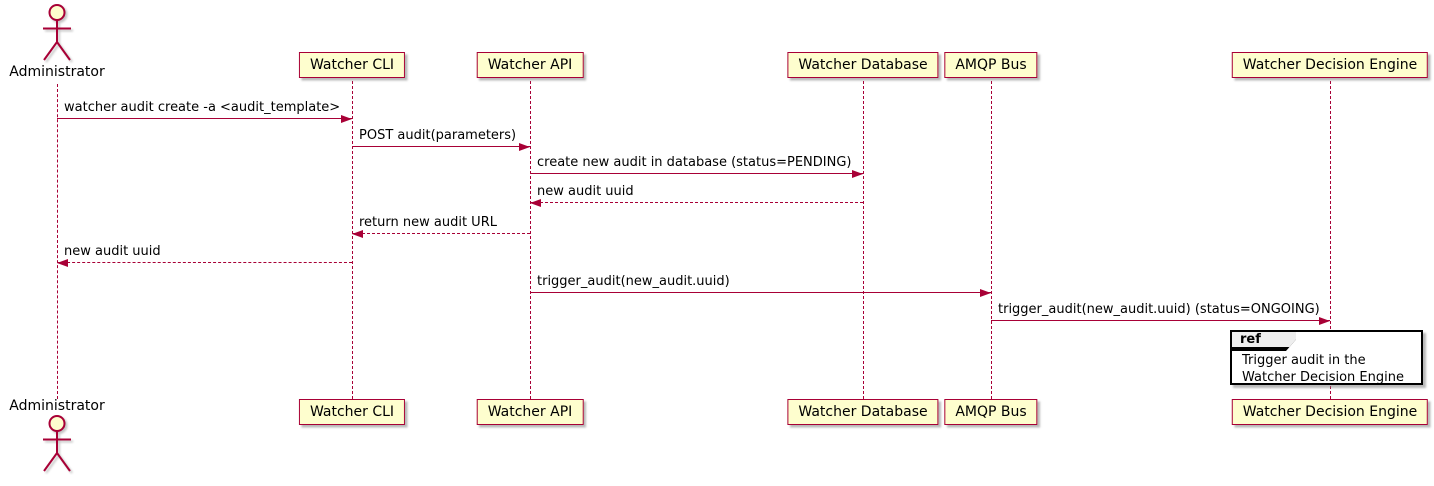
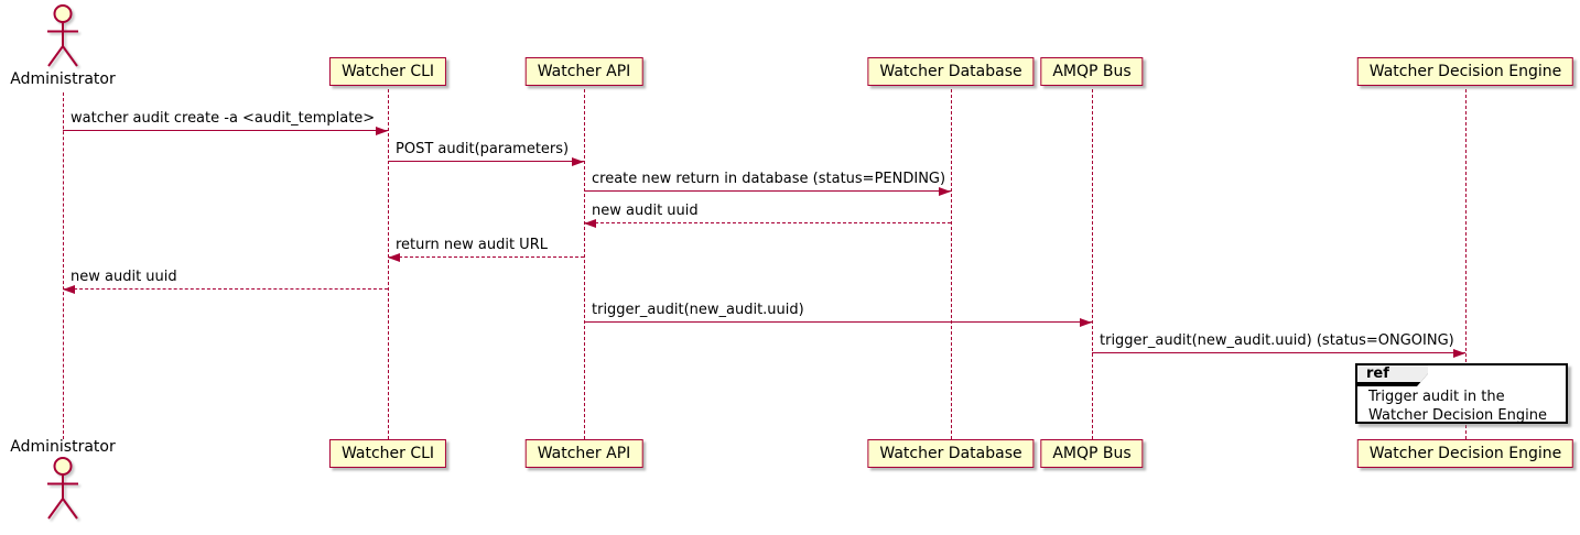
  Administrator
  Administrator
  ref
  Trigger audit in the
  Watcher Decision Engine
  Watcher CLI
  Watcher CLI
  Watcher API
  Watcher API
  Watcher Database
  Watcher Database
  AMQP Bus
  AMQP Bus
  Watcher Decision Engine
  Watcher Decision Engine
  watcher audit create -a <audit_template>
  POST audit(parameters)
- create new audit in database (status=PENDING)
+ create new return in database (status=PENDING)
  new audit uuid
  return new audit URL
  new audit uuid
  trigger_audit(new_audit.uuid)
  trigger_audit(new_audit.uuid) (status=ONGOING)
